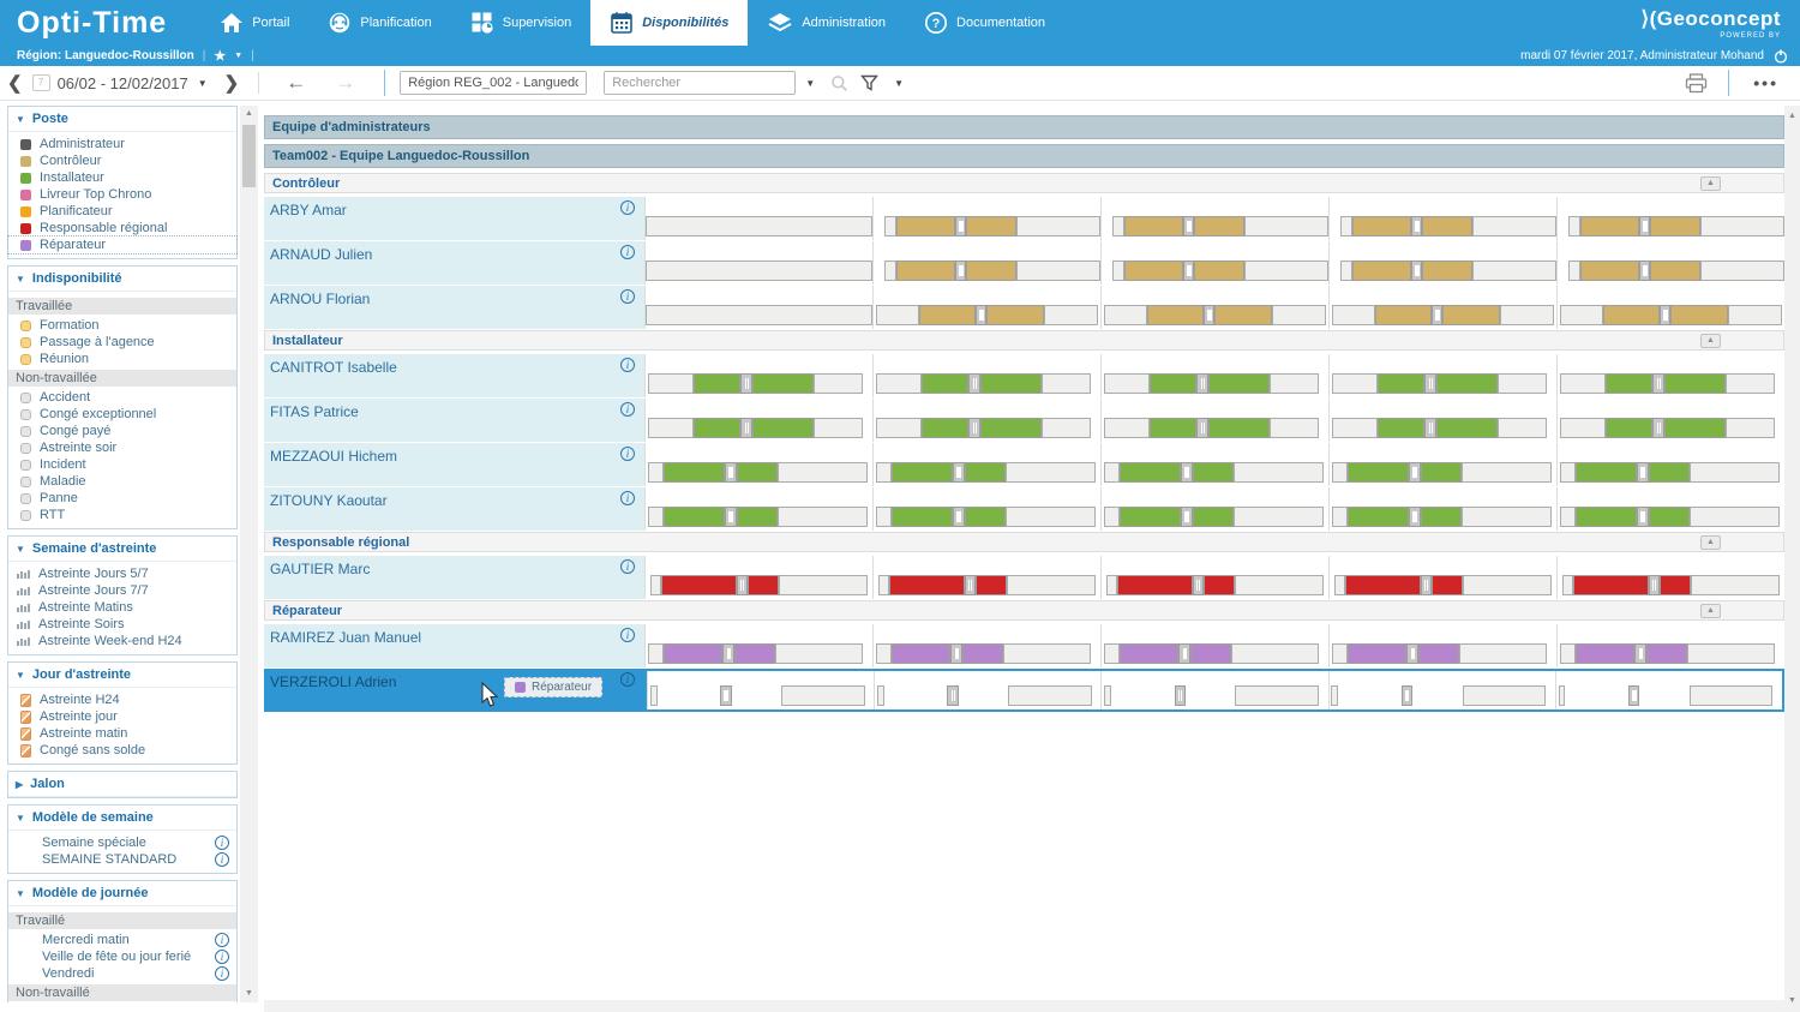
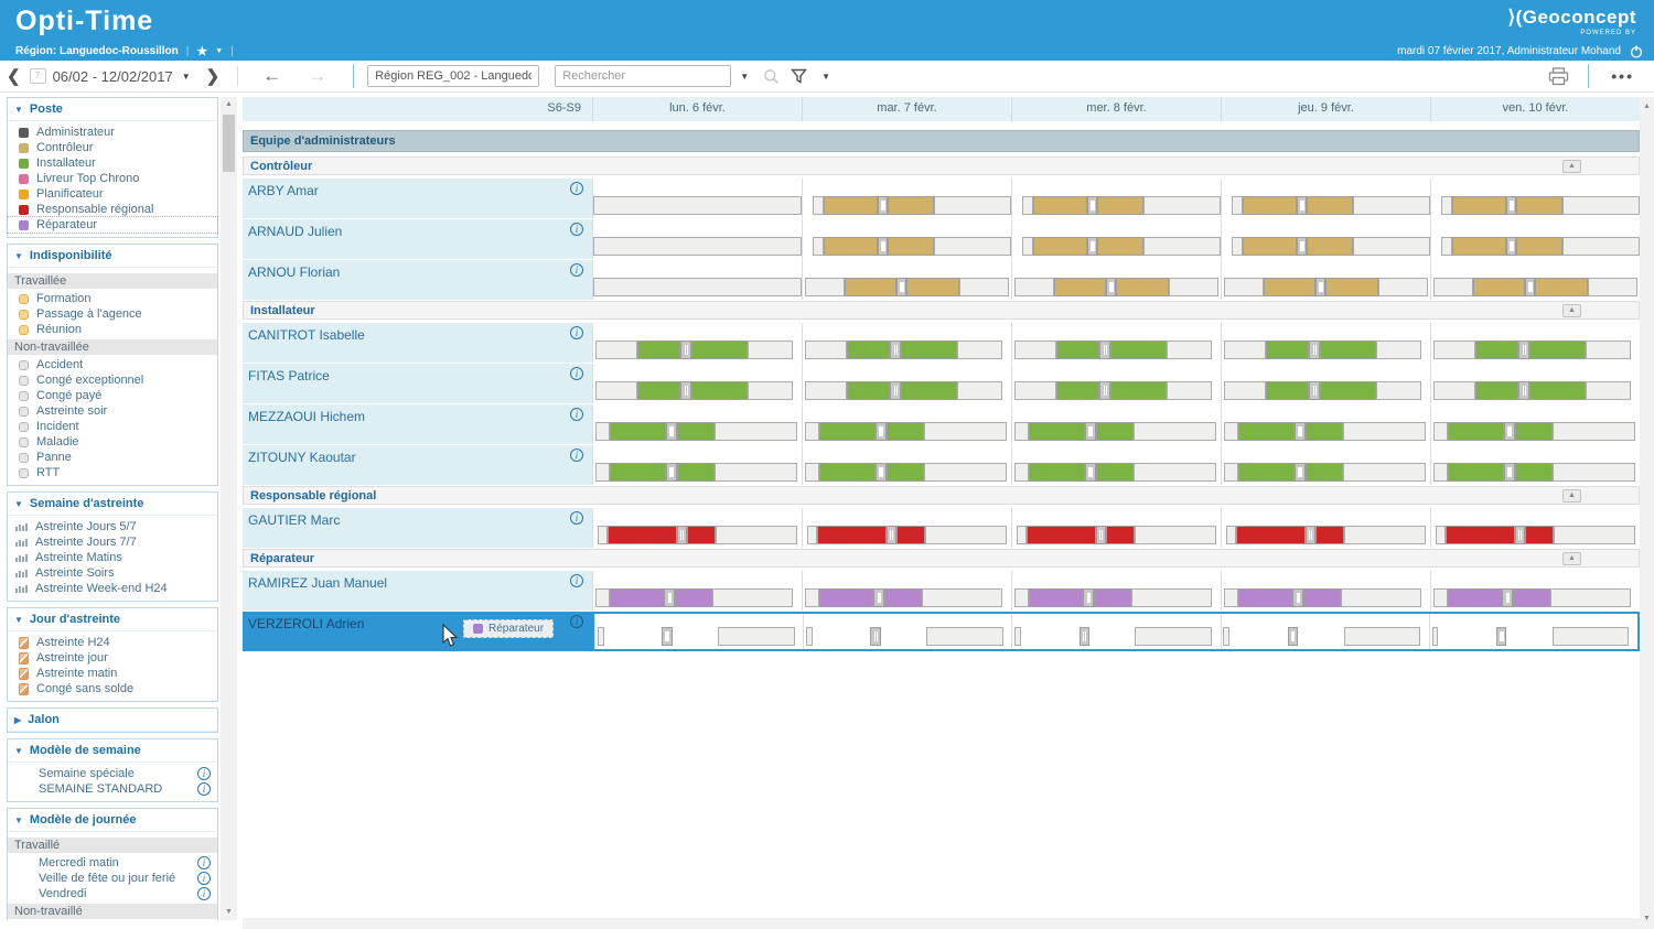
  Opti-Time
- Portail
- Planification
- Supervision
- Disponibilités
- Administration
- ?
- Documentation
  ⟩(Geoconcept
  Région: Languedoc-Roussillon
  |
  ★
  |
  mardi 07 février 2017, Administrateur Mohand
  ❮
  7
  06/02 - 12/02/2017
  ▼
  ❯
  ←
  →
  Région REG_002 - Languedo
  Rechercher
  ▼
  ▼
  •••
  ▼
  Poste
  Administrateur
  Contrôleur
  Installateur
  Livreur Top Chrono
  Planificateur
  Responsable régional
  Réparateur
  ▼
  Indisponibilité
  Travaillée
  Formation
  Passage à l'agence
  Réunion
  Non-travaillée
  Accident
  Congé exceptionnel
  Congé payé
  Astreinte soir
  Incident
  Maladie
  Panne
  RTT
  ▼
  Semaine d'astreinte
  Astreinte Jours 5/7
  Astreinte Jours 7/7
  Astreinte Matins
  Astreinte Soirs
  Astreinte Week-end H24
  ▼
  Jour d'astreinte
  Astreinte H24
  Astreinte jour
  Astreinte matin
  Congé sans solde
  ▶
  Jalon
  ▼
  Modèle de semaine
  Semaine spéciale
  i
  SEMAINE STANDARD
  i
  ▼
  Modèle de journée
  Travaillé
  Mercredi matin
  i
  Veille de fête ou jour ferié
  i
  Vendredi
  i
  Non-travaillé
+ S6-S9
+ lun. 6 févr.
+ mar. 7 févr.
+ mer. 8 févr.
+ jeu. 9 févr.
+ ven. 10 févr.
  Equipe d'administrateurs
- Team002 - Equipe Languedoc-Roussillon
  Contrôleur
  ARBY Amar
  i
  ARNAUD Julien
  i
  ARNOU Florian
  i
  Installateur
  CANITROT Isabelle
  i
  FITAS Patrice
  i
  MEZZAOUI Hichem
  i
  ZITOUNY Kaoutar
  i
  Responsable régional
  GAUTIER Marc
  i
  Réparateur
  RAMIREZ Juan Manuel
  i
  VERZEROLI Adrien
  i
  Réparateur
